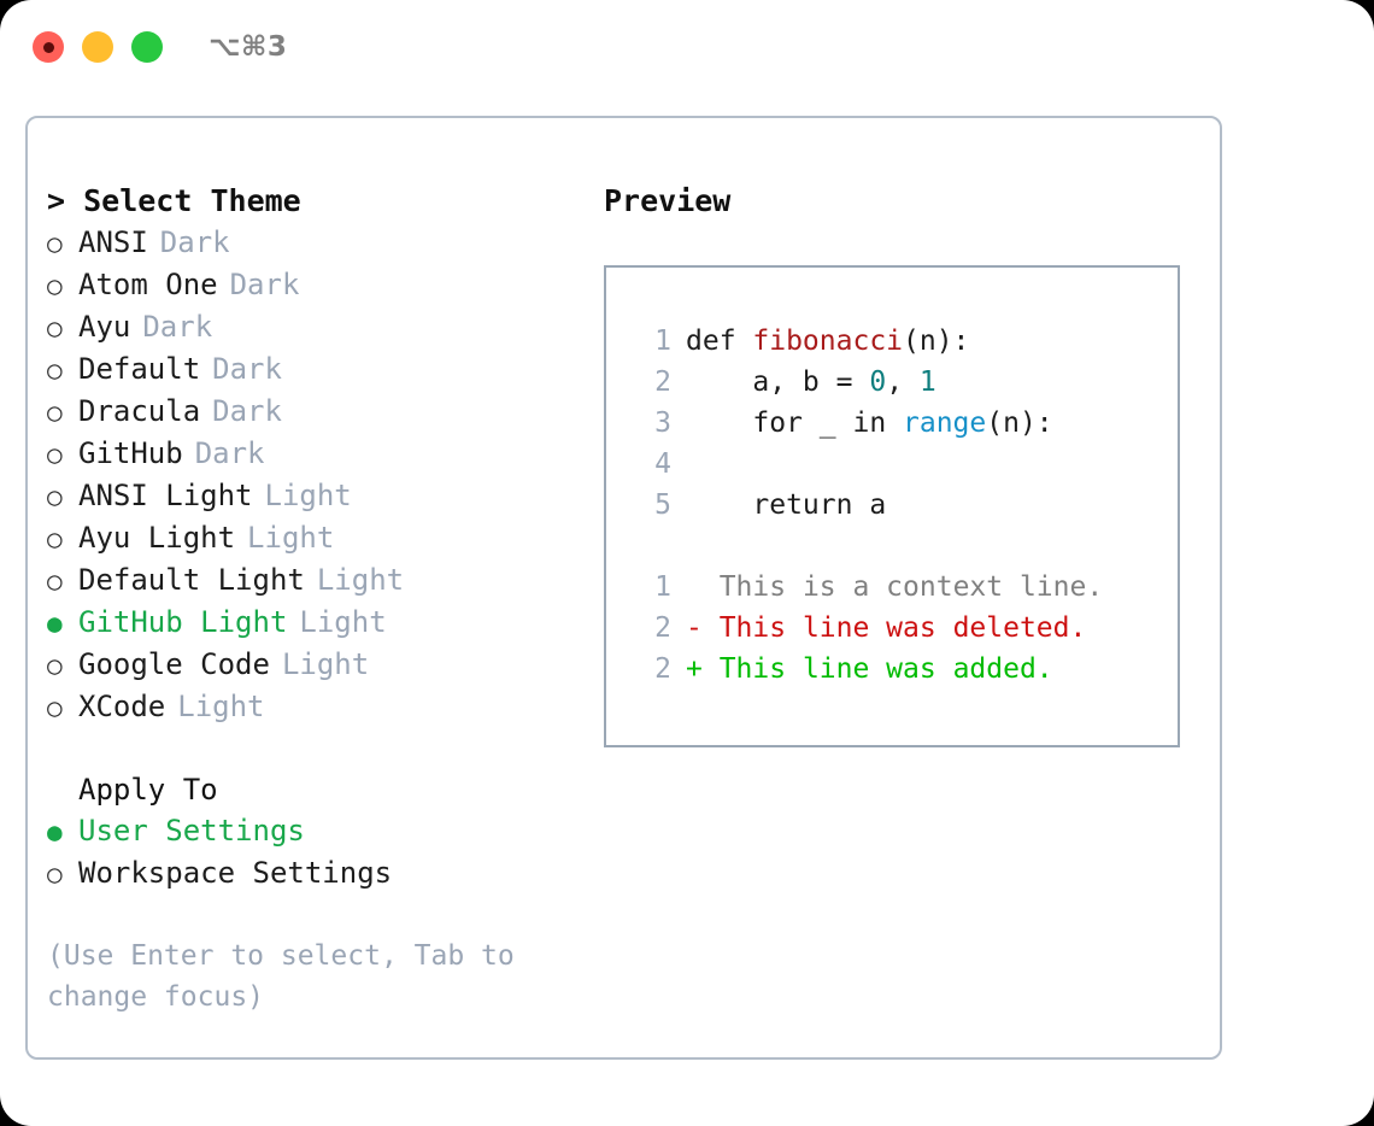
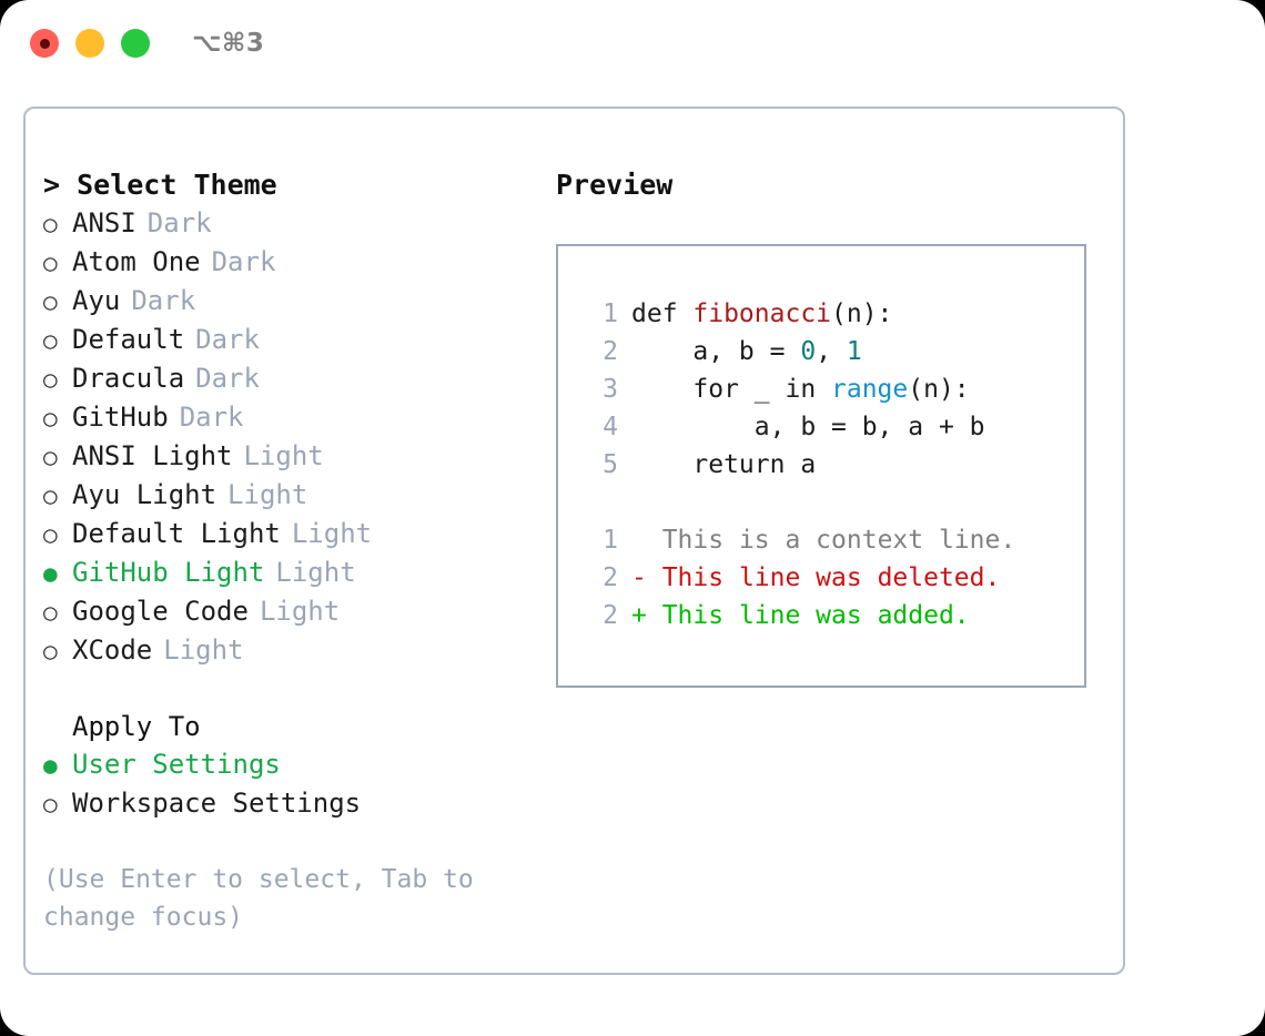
  ⌥⌘3
  > Select Theme
  ○
  ANSI
  Dark
  ○
  Atom One
  Dark
  ○
  Ayu
  Dark
  ○
  Default
  Dark
  ○
  Dracula
  Dark
  ○
  GitHub
  Dark
  ○
  ANSI Light
  Light
  ○
  Ayu Light
  Light
  ○
  Default Light
  Light
  ●
  GitHub Light
  Light
  ○
  Google Code
  Light
  ○
  XCode
  Light
  Apply To
  ●
  User Settings
  ○
  Workspace Settings
  (Use Enter to select, Tab to
  change focus)
  Preview
  1
  def fibonacci(n):
  2
  a, b = 0, 1
  3
  for _ in range(n):
  4
+ a, b = b, a + b
  5
  return a
  1
  This is a context line.
  2
  - This line was deleted.
  2
  + This line was added.
